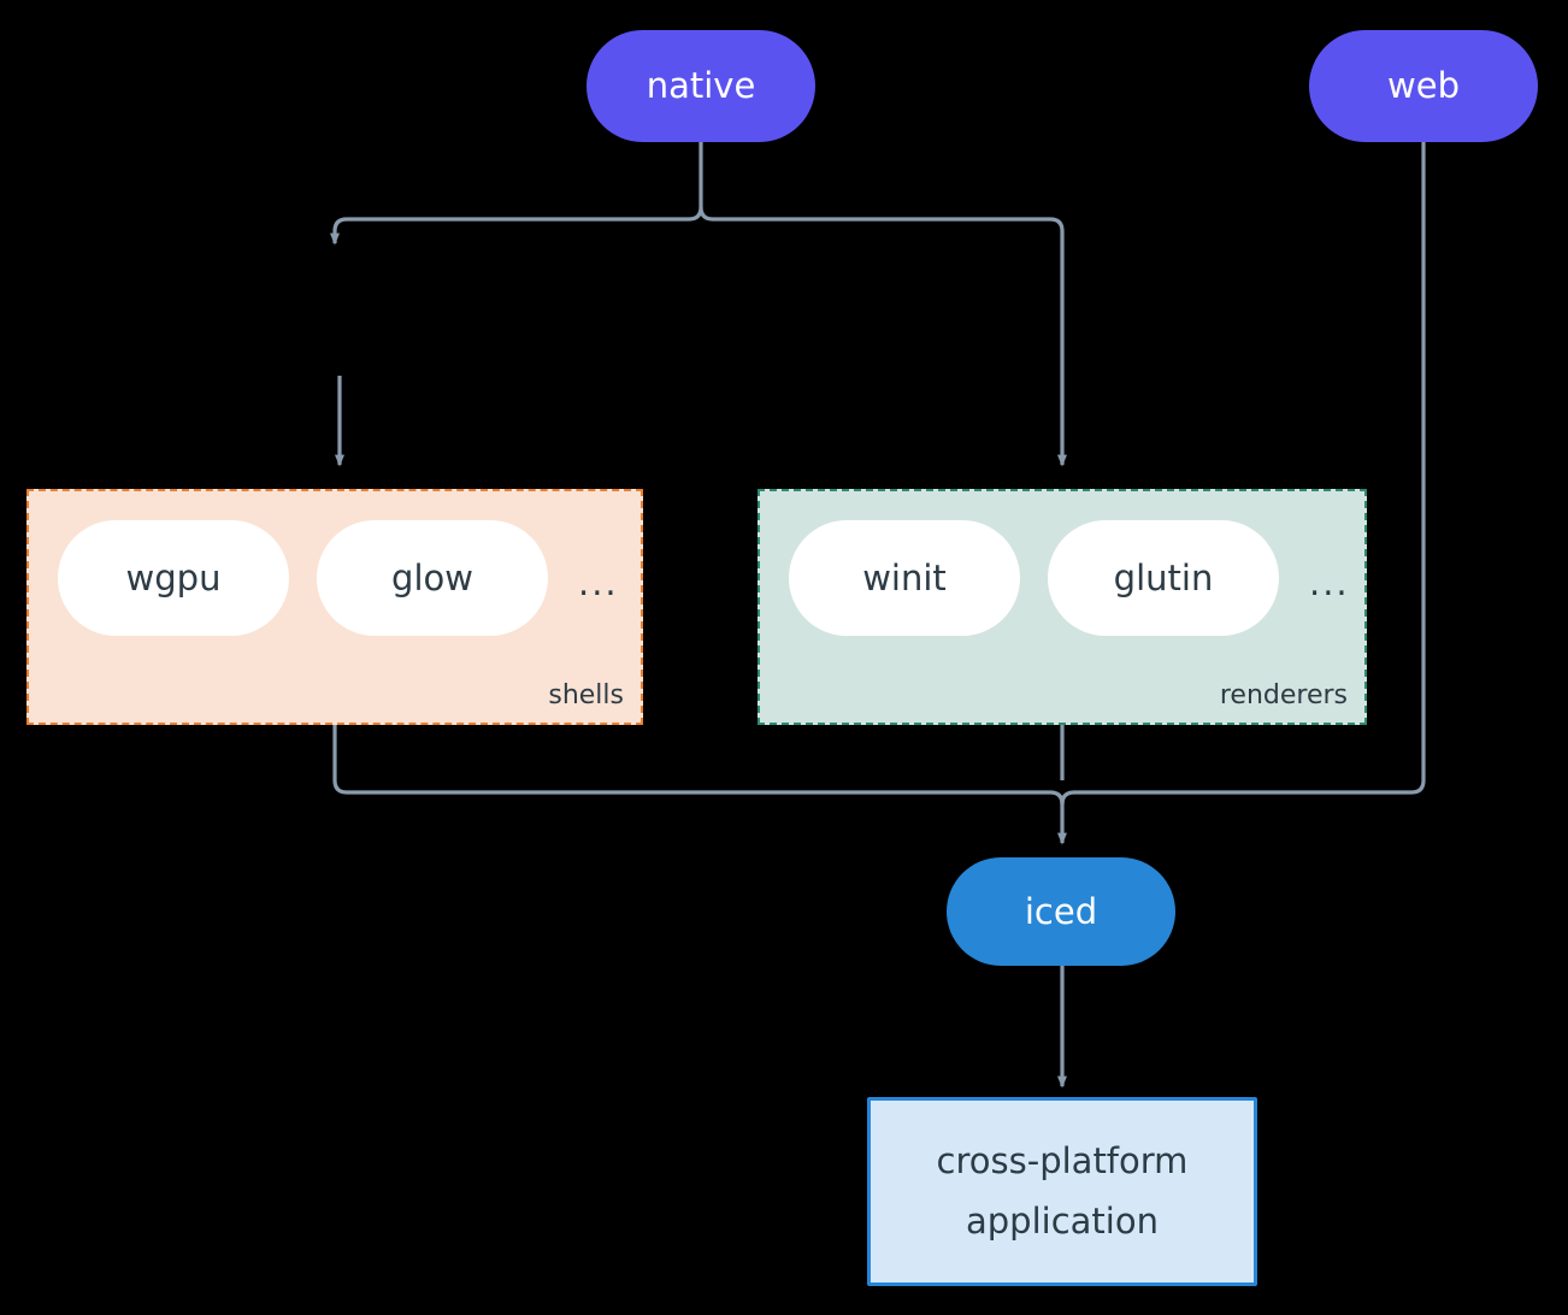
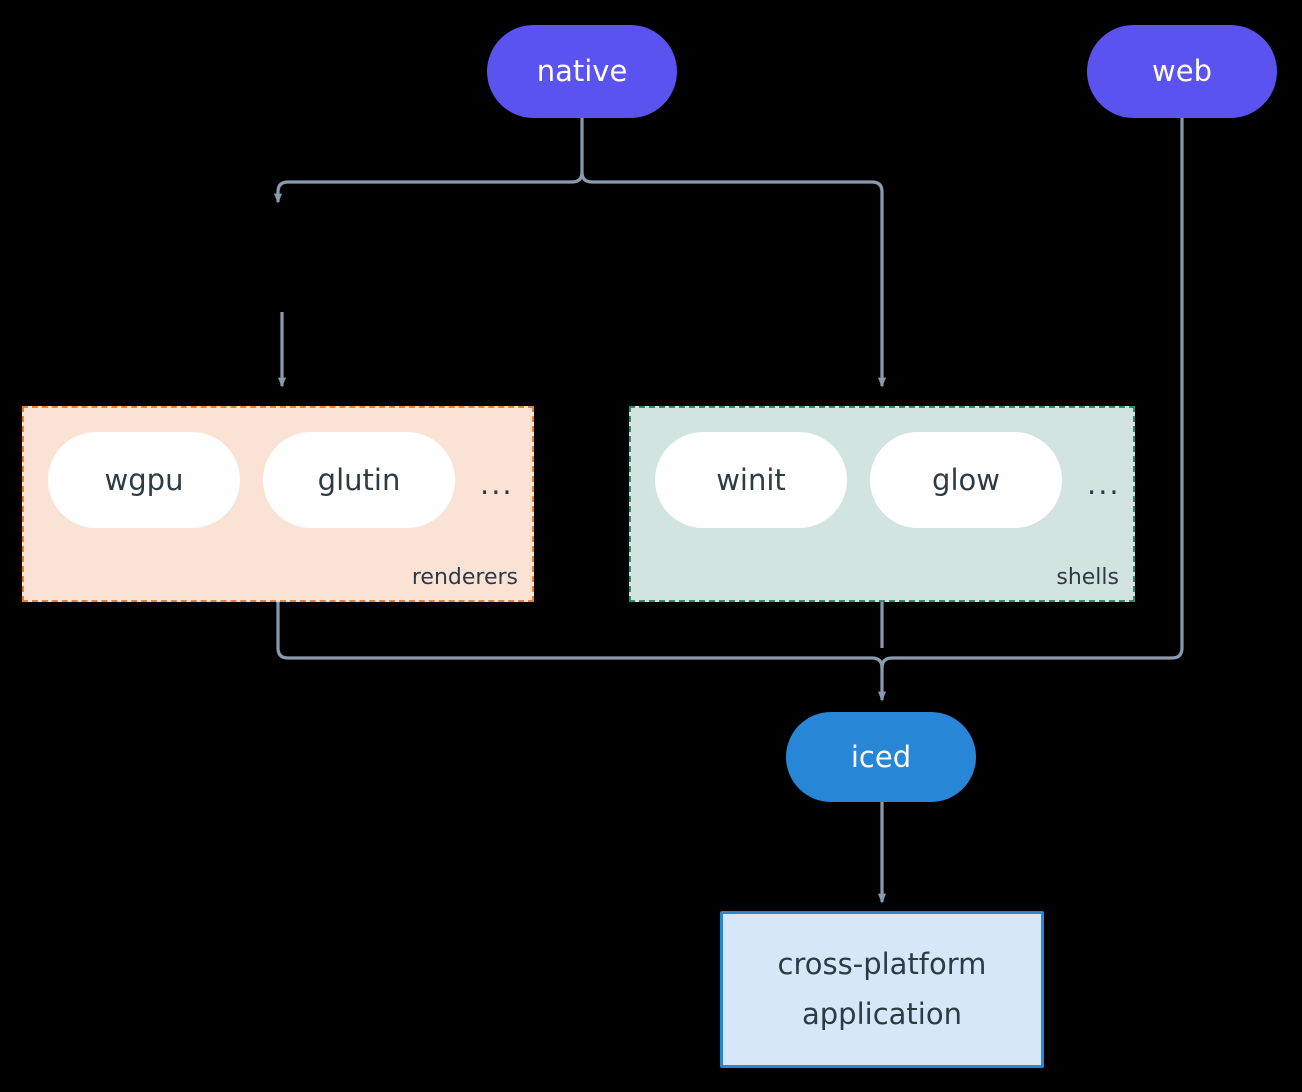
  native
  web
- shells
+ renderers
  wgpu
- glow
+ glutin
  ...
- renderers
+ shells
  winit
- glutin
+ glow
  ...
  iced
  cross-platform
  application
